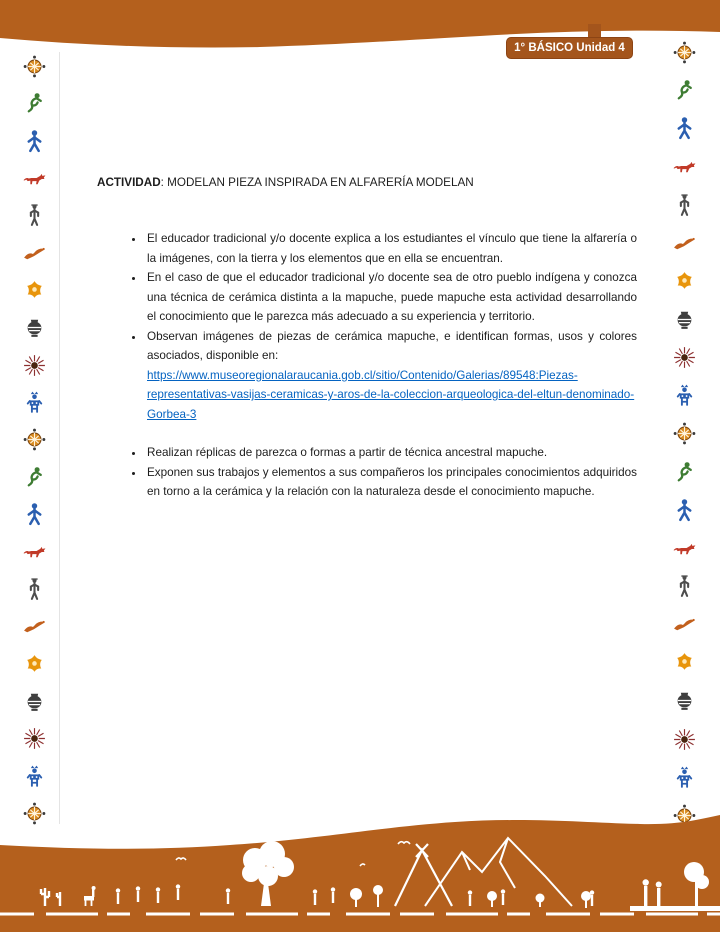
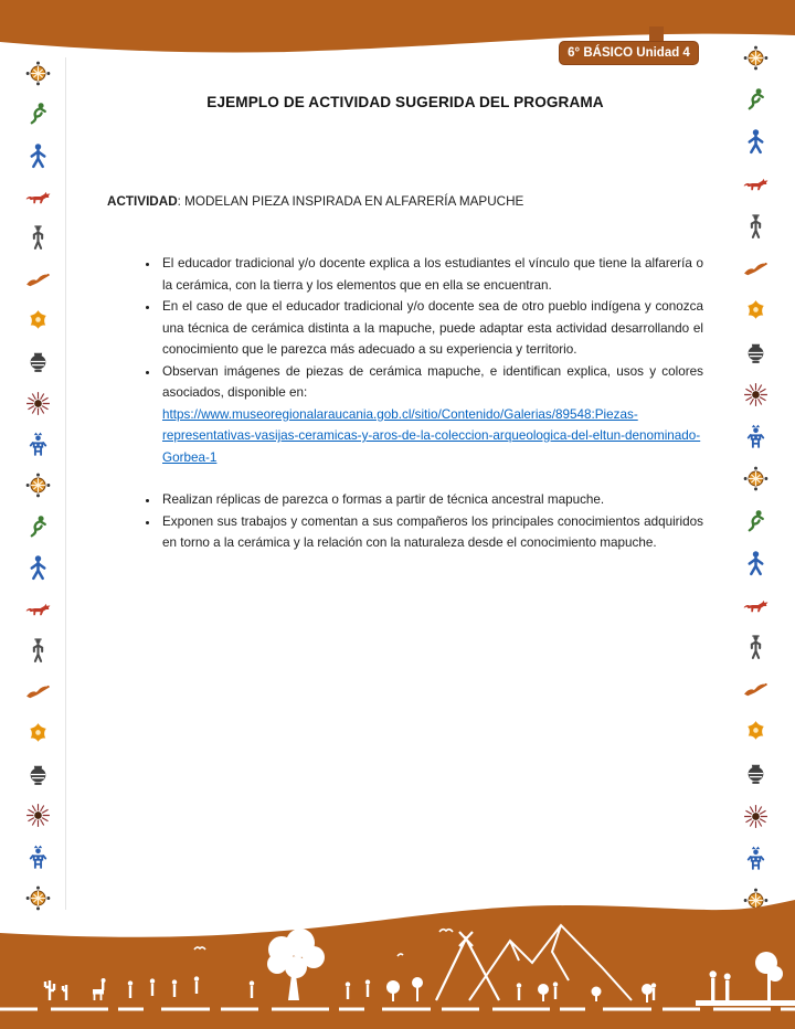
- 1° BÁSICO Unidad 4
+ 6° BÁSICO Unidad 4
+ EJEMPLO DE ACTIVIDAD SUGERIDA DEL PROGRAMA
- ACTIVIDAD: MODELAN PIEZA INSPIRADA EN ALFARERÍA MODELAN
+ ACTIVIDAD: MODELAN PIEZA INSPIRADA EN ALFARERÍA MAPUCHE
- El educador tradicional y/o docente explica a los estudiantes el vínculo que tiene la alfarería o la imágenes, con la tierra y los elementos que en ella se encuentran.
+ El educador tradicional y/o docente explica a los estudiantes el vínculo que tiene la alfarería o la cerámica, con la tierra y los elementos que en ella se encuentran.
- En el caso de que el educador tradicional y/o docente sea de otro pueblo indígena y conozca una técnica de cerámica distinta a la mapuche, puede mapuche esta actividad desarrollando el conocimiento que le parezca más adecuado a su experiencia y territorio.
+ En el caso de que el educador tradicional y/o docente sea de otro pueblo indígena y conozca una técnica de cerámica distinta a la mapuche, puede adaptar esta actividad desarrollando el conocimiento que le parezca más adecuado a su experiencia y territorio.
- Observan imágenes de piezas de cerámica mapuche, e identifican formas, usos y colores asociados, disponible en:
+ Observan imágenes de piezas de cerámica mapuche, e identifican explica, usos y colores asociados, disponible en:
- https://www.museoregionalaraucania.gob.cl/sitio/Contenido/Galerias/89548:Piezas-representativas-vasijas-ceramicas-y-aros-de-la-coleccion-arqueologica-del-eltun-denominado-Gorbea-3
+ https://www.museoregionalaraucania.gob.cl/sitio/Contenido/Galerias/89548:Piezas-representativas-vasijas-ceramicas-y-aros-de-la-coleccion-arqueologica-del-eltun-denominado-Gorbea-1
  Realizan réplicas de parezca o formas a partir de técnica ancestral mapuche.
- Exponen sus trabajos y elementos a sus compañeros los principales conocimientos adquiridos en torno a la cerámica y la relación con la naturaleza desde el conocimiento mapuche.
+ Exponen sus trabajos y comentan a sus compañeros los principales conocimientos adquiridos en torno a la cerámica y la relación con la naturaleza desde el conocimiento mapuche.
